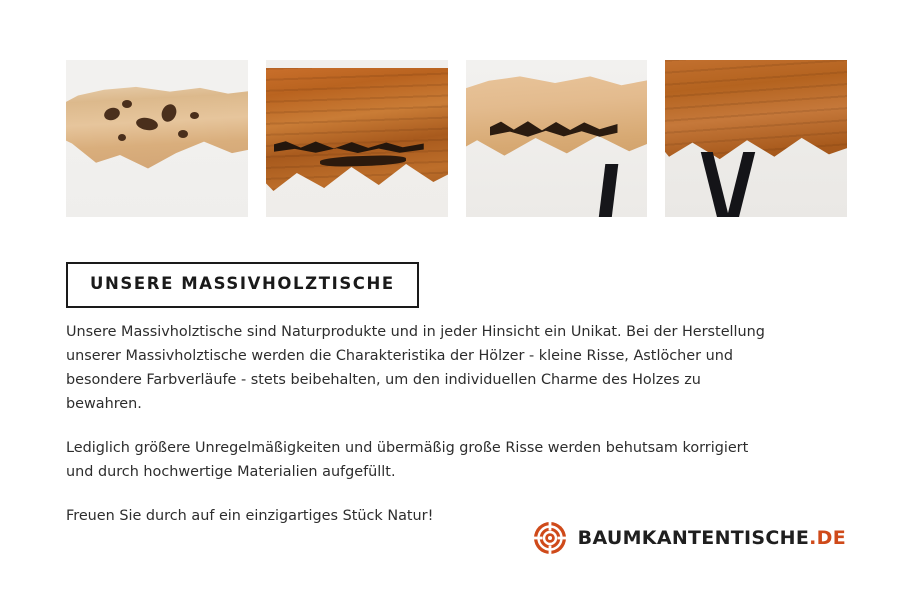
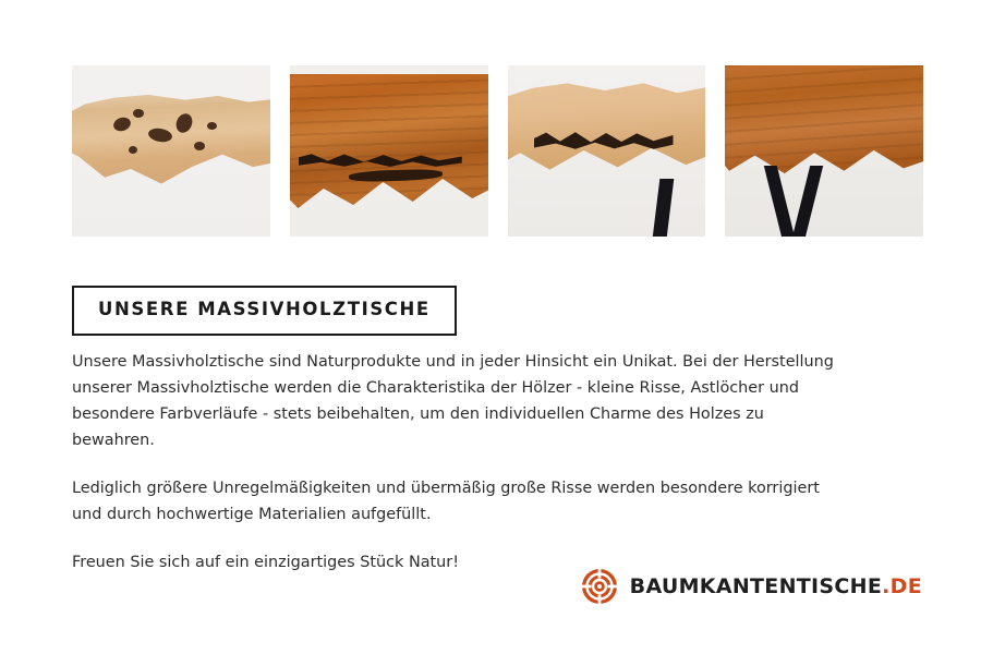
  UNSERE MASSIVHOLZTISCHE
  Unsere Massivholztische sind Naturprodukte und in jeder Hinsicht ein Unikat. Bei der Herstellung unserer Massivholztische werden die Charakteristika der Hölzer - kleine Risse, Astlöcher und besondere Farbverläufe - stets beibehalten, um den individuellen Charme des Holzes zu bewahren.
- Lediglich größere Unregelmäßigkeiten und übermäßig große Risse werden behutsam korrigiert und durch hochwertige Materialien aufgefüllt.
+ Lediglich größere Unregelmäßigkeiten und übermäßig große Risse werden besondere korrigiert und durch hochwertige Materialien aufgefüllt.
- Freuen Sie durch auf ein einzigartiges Stück Natur!
+ Freuen Sie sich auf ein einzigartiges Stück Natur!
  BAUMKANTENTISCHE.DE
